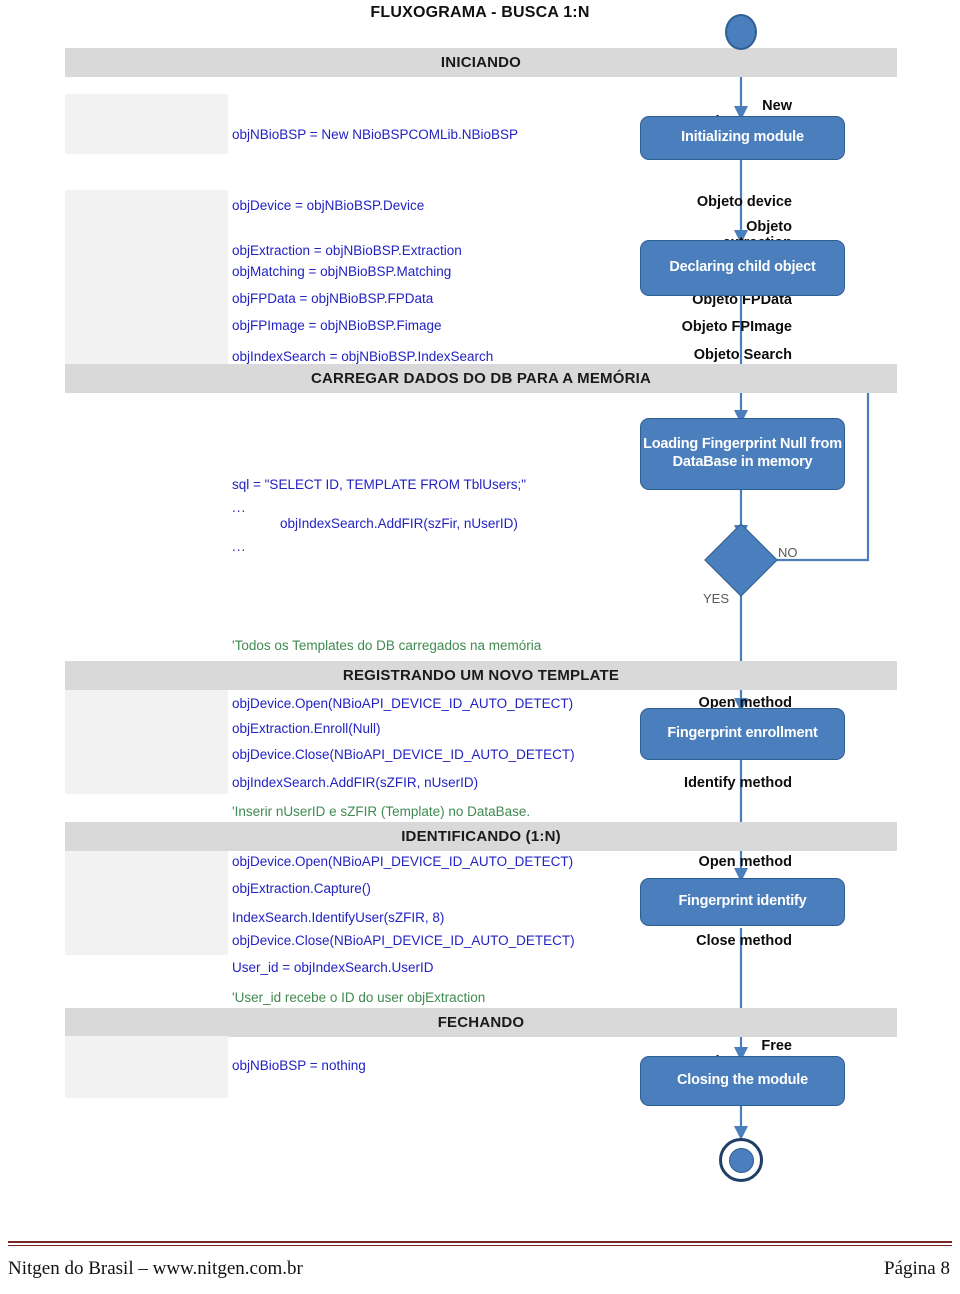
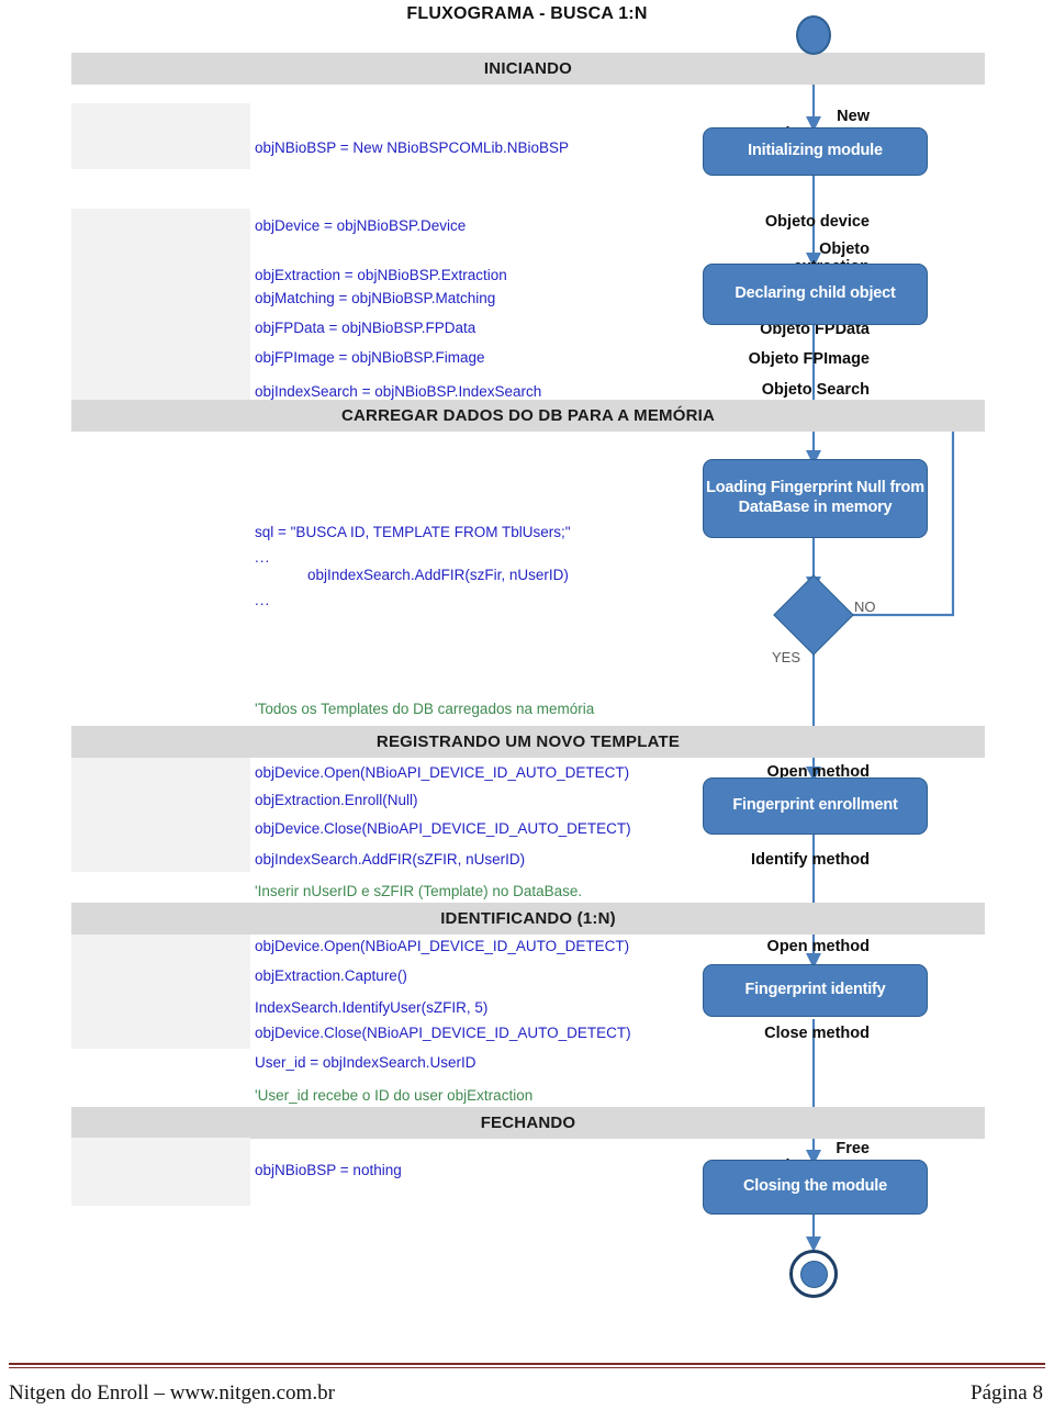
  FLUXOGRAMA - BUSCA 1:N
  Initializing module
  Declaring child object
  Loading Fingerprint Null from DataBase in memory
  NO
  YES
  Fingerprint enrollment
  Fingerprint identify
  Closing the module
  INICIANDO
  New
  objNBioBSP = New NBioBSPCOMLib.NBioBSP
  Objeto device
  objDevice = objNBioBSP.Device
  Objeto
  objExtraction = objNBioBSP.Extraction
  objMatching = objNBioBSP.Matching
  Objeto FPData
  objFPData = objNBioBSP.FPData
  Objeto FPImage
  objFPImage = objNBioBSP.Fimage
  Objeto Search
  objIndexSearch = objNBioBSP.IndexSearch
  CARREGAR DADOS DO DB PARA A MEMÓRIA
- sql = "SELECT ID, TEMPLATE FROM TblUsers;"
+ sql = "BUSCA ID, TEMPLATE FROM TblUsers;"
  ...
  objIndexSearch.AddFIR(szFir, nUserID)
  ...
  'Todos os Templates do DB carregados na memória
  REGISTRANDO UM NOVO TEMPLATE
  Open method
  objDevice.Open(NBioAPI_DEVICE_ID_AUTO_DETECT)
  objExtraction.Enroll(Null)
  objDevice.Close(NBioAPI_DEVICE_ID_AUTO_DETECT)
  Identify method
  objIndexSearch.AddFIR(sZFIR, nUserID)
  'Inserir nUserID e sZFIR (Template) no DataBase.
  IDENTIFICANDO (1:N)
  Open method
  objDevice.Open(NBioAPI_DEVICE_ID_AUTO_DETECT)
  objExtraction.Capture()
- IndexSearch.IdentifyUser(sZFIR, 8)
+ IndexSearch.IdentifyUser(sZFIR, 5)
  Close method
  objDevice.Close(NBioAPI_DEVICE_ID_AUTO_DETECT)
  User_id = objIndexSearch.UserID
  'User_id recebe o ID do user objExtraction
  FECHANDO
  Free
  objNBioBSP = nothing
- Nitgen do Brasil – www.nitgen.com.br
+ Nitgen do Enroll – www.nitgen.com.br
  Página 8
